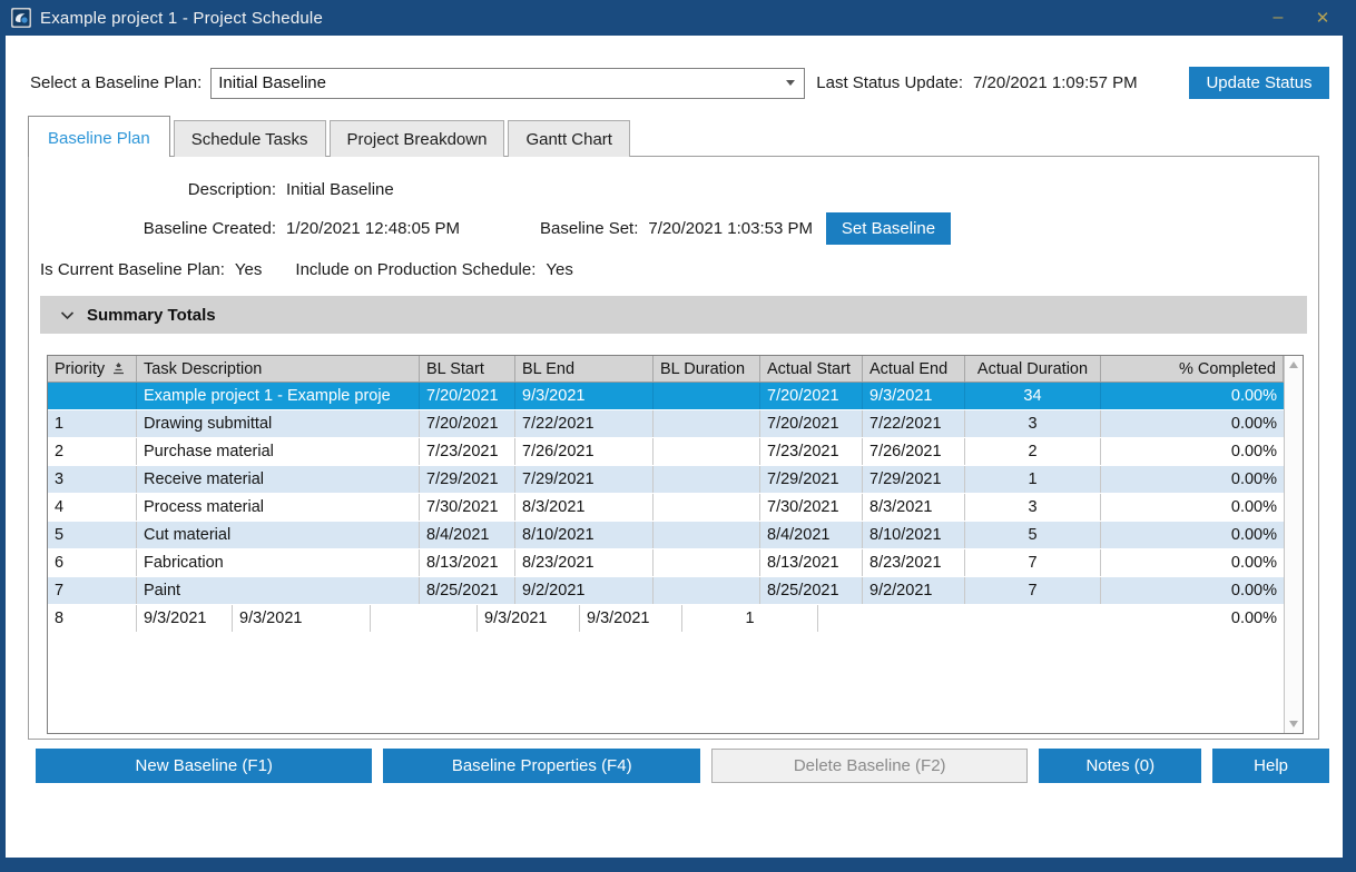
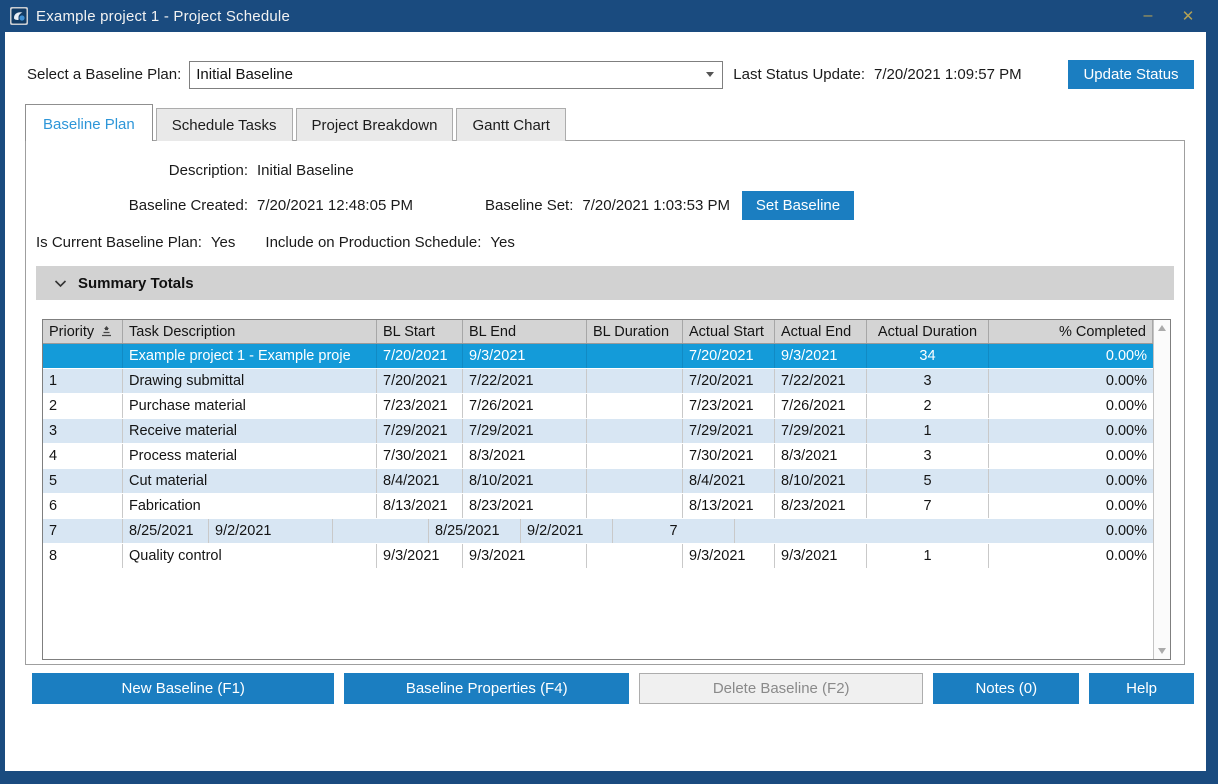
  Example project 1 - Project Schedule
  –
  ✕
  Select a Baseline Plan:
  Initial Baseline
  Last Status Update:
  7/20/2021 1:09:57 PM
  Update Status
  Baseline Plan
  Schedule Tasks
  Project Breakdown
  Gantt Chart
  Description:
  Initial Baseline
  Baseline Created:
- 1/20/2021 12:48:05 PM
+ 7/20/2021 12:48:05 PM
  Baseline Set:
  7/20/2021 1:03:53 PM
  Set Baseline
  Is Current Baseline Plan:
  Yes
  Include on Production Schedule:
  Yes
  Summary Totals
  Priority
  Task Description
  BL Start
  BL End
  BL Duration
  Actual Start
  Actual End
  Actual Duration
  % Completed
  Example project 1 - Example proje
  7/20/2021
  9/3/2021
  7/20/2021
  9/3/2021
  34
  0.00%
  1
  Drawing submittal
  7/20/2021
  7/22/2021
  7/20/2021
  7/22/2021
  3
  0.00%
  2
  Purchase material
  7/23/2021
  7/26/2021
  7/23/2021
  7/26/2021
  2
  0.00%
  3
  Receive material
  7/29/2021
  7/29/2021
  7/29/2021
  7/29/2021
  1
  0.00%
  4
  Process material
  7/30/2021
  8/3/2021
  7/30/2021
  8/3/2021
  3
  0.00%
  5
  Cut material
  8/4/2021
  8/10/2021
  8/4/2021
  8/10/2021
  5
  0.00%
  6
  Fabrication
  8/13/2021
  8/23/2021
  8/13/2021
  8/23/2021
  7
  0.00%
  7
- Paint
  8/25/2021
  9/2/2021
  8/25/2021
  9/2/2021
  7
  0.00%
  8
+ Quality control
  9/3/2021
  9/3/2021
  9/3/2021
  9/3/2021
  1
  0.00%
  New Baseline (F1)
  Baseline Properties (F4)
  Delete Baseline (F2)
  Notes (0)
  Help
